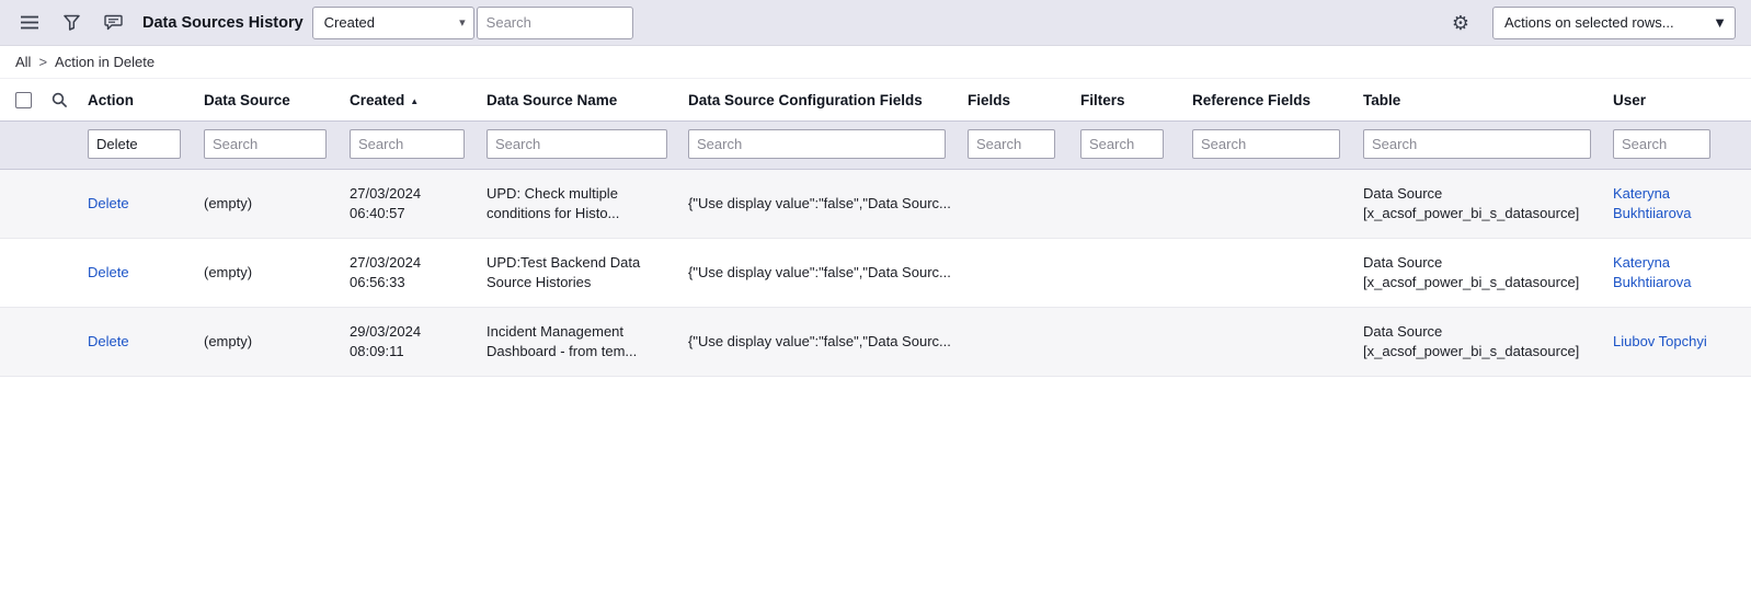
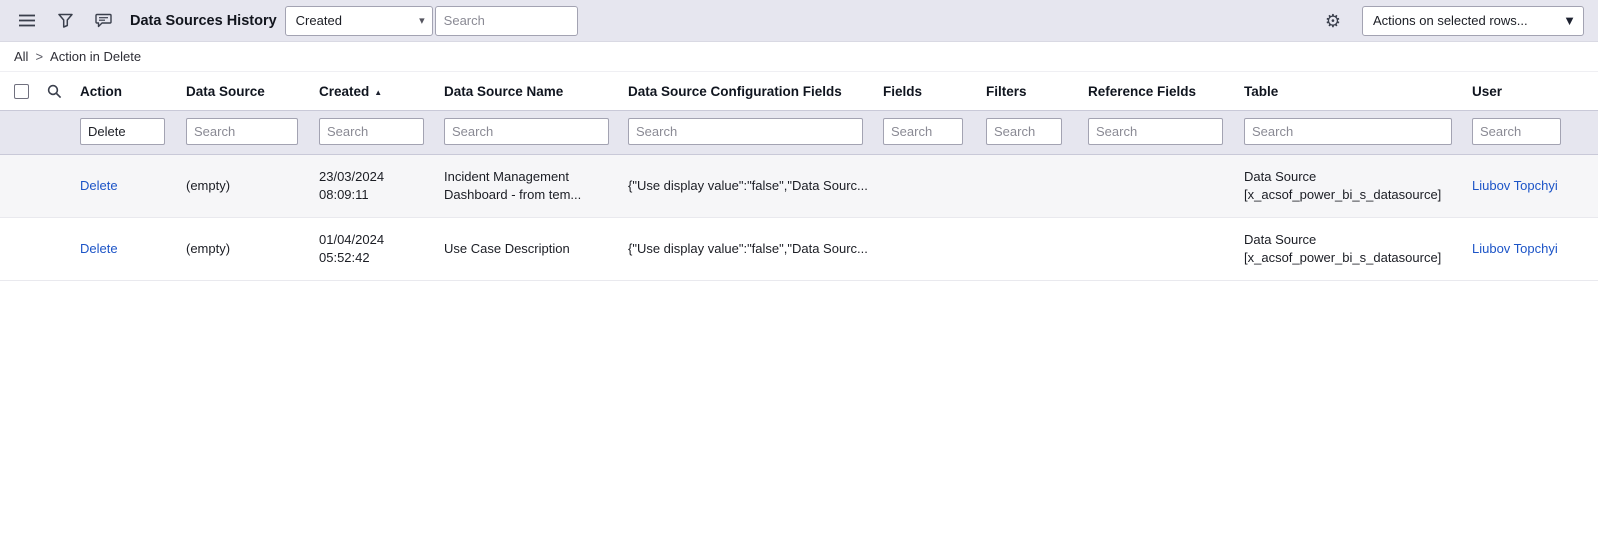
  Data Sources History
  Created
  ▾
  Search
  ⚙
  Actions on selected rows...
  ▼
  All
  >
  Action in Delete
  		Action	Data Source	Created ▲	Data Source Name	Data Source Configuration Fields	Fields	Filters	Reference Fields	Table	User
  		Delete	Search	Search	Search	Search	Search	Search	Search	Search	Search
- 		Delete	(empty)	27/03/2024 06:40:57	UPD: Check multiple conditions for Histo...	{"Use display value":"false","Data Sourc...				Data Source [x_acsof_power_bi_s_datasource]	Kateryna Bukhtiiarova
- 		Delete	(empty)	27/03/2024 06:56:33	UPD:Test Backend Data Source Histories	{"Use display value":"false","Data Sourc...				Data Source [x_acsof_power_bi_s_datasource]	Kateryna Bukhtiiarova
- 		Delete	(empty)	29/03/2024 08:09:11	Incident Management Dashboard - from tem...	{"Use display value":"false","Data Sourc...				Data Source [x_acsof_power_bi_s_datasource]	Liubov Topchyi
+ 		Delete	(empty)	23/03/2024 08:09:11	Incident Management Dashboard - from tem...	{"Use display value":"false","Data Sourc...				Data Source [x_acsof_power_bi_s_datasource]	Liubov Topchyi
+ 		Delete	(empty)	01/04/2024 05:52:42	Use Case Description	{"Use display value":"false","Data Sourc...				Data Source [x_acsof_power_bi_s_datasource]	Liubov Topchyi
